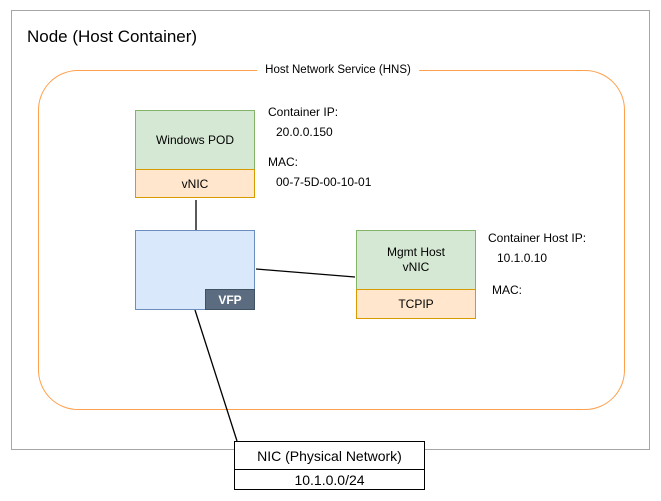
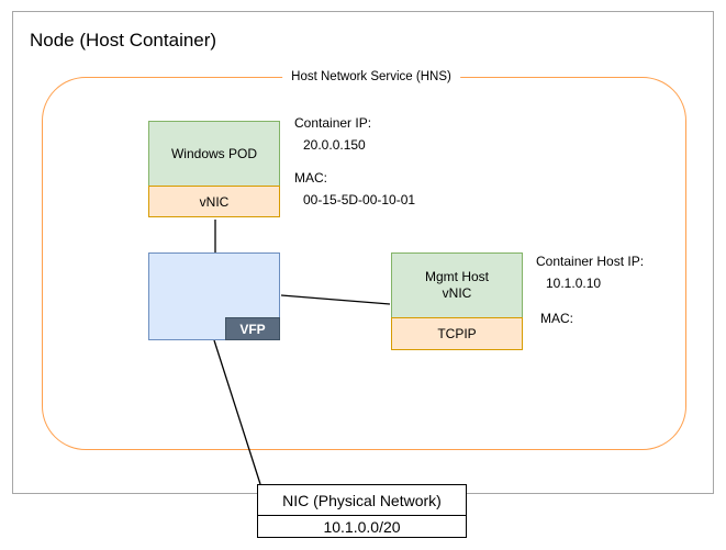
  Node (Host Container)
  Host Network Service (HNS)
  Windows POD
  vNIC
  Container IP:
  20.0.0.150
  MAC:
- 00-7-5D-00-10-01
+ 00-15-5D-00-10-01
  VFP
  Mgmt Host
  vNIC
  TCPIP
  Container Host IP:
  10.1.0.10
  MAC:
  NIC (Physical Network)
- 10.1.0.0/24
+ 10.1.0.0/20
